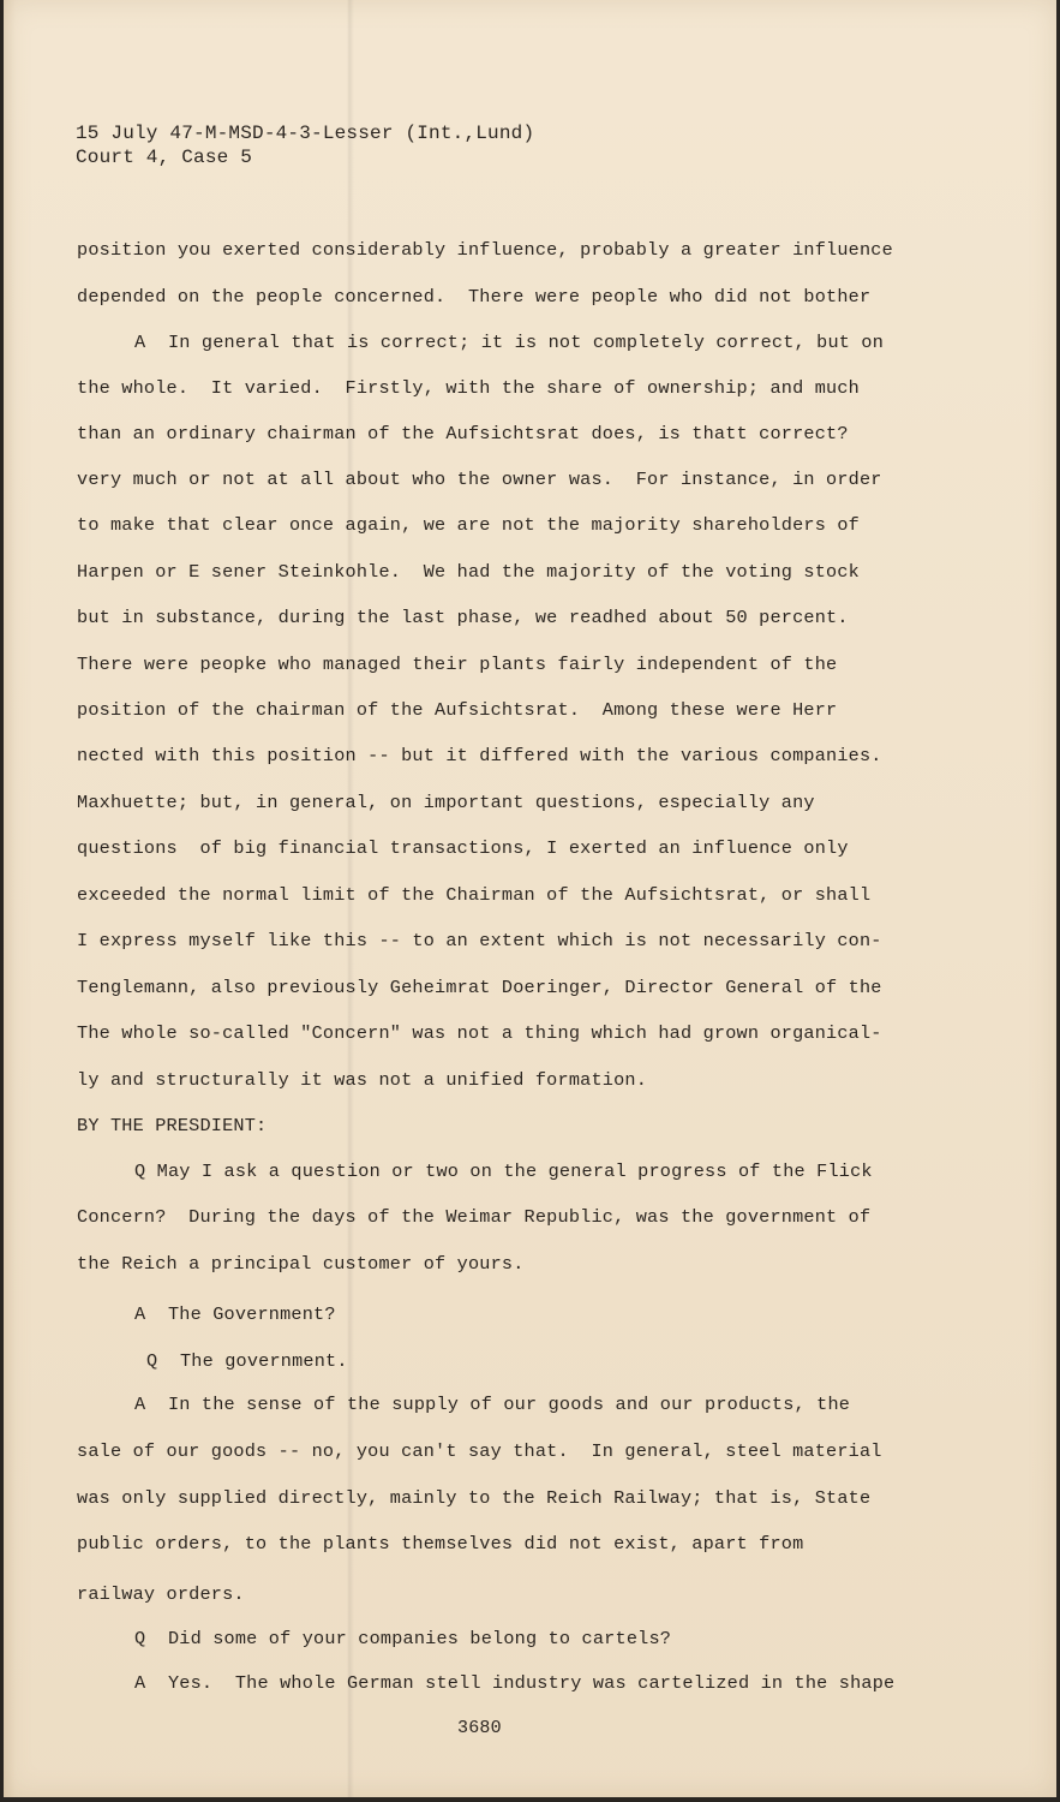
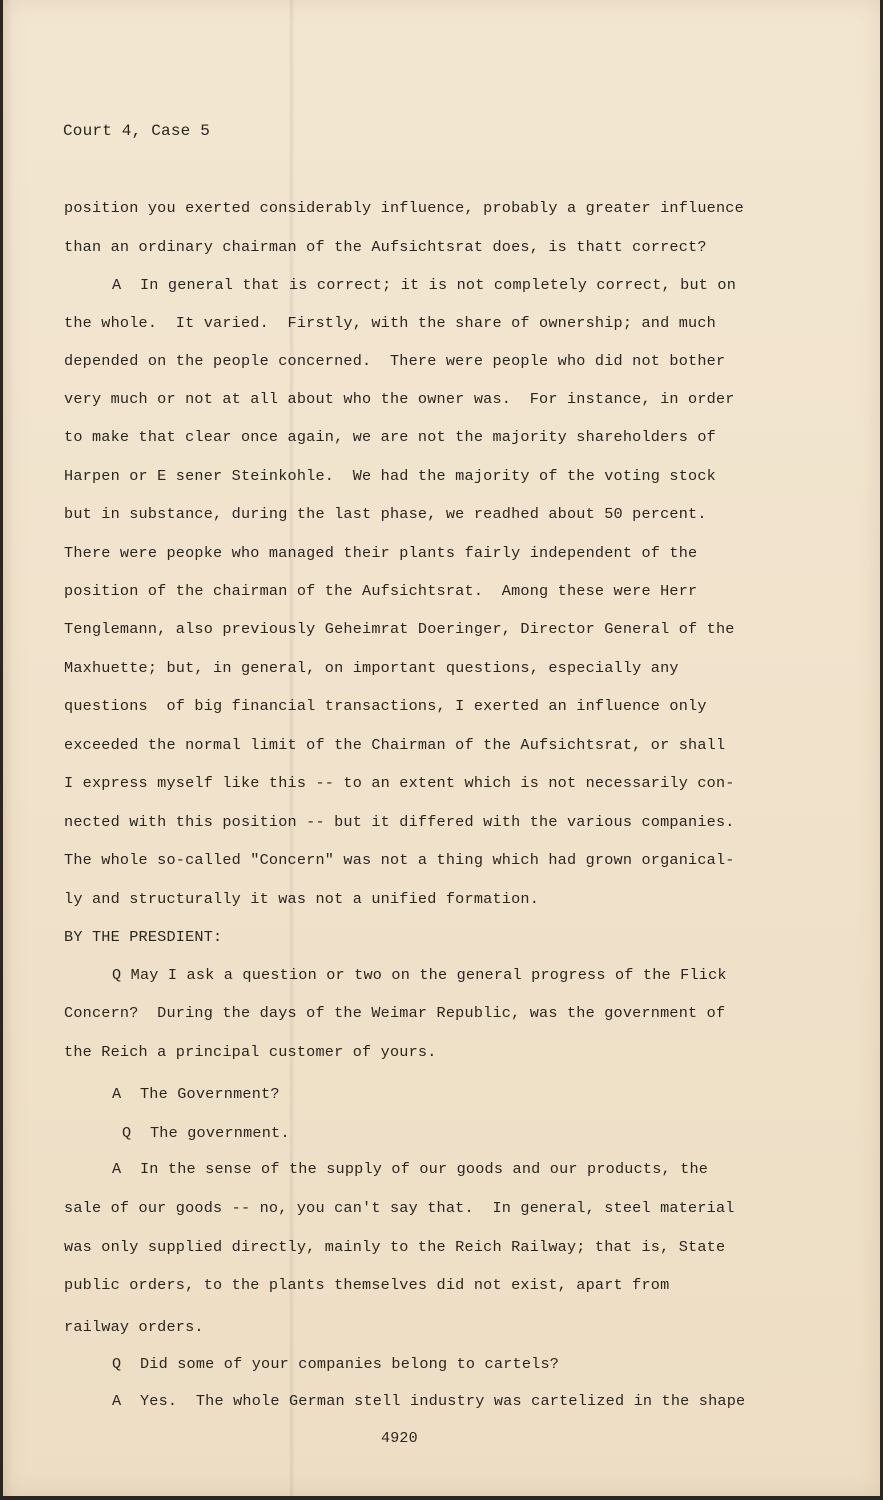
- 15 July 47-M-MSD-4-3-Lesser (Int.,Lund)
  Court 4, Case 5
  position you exerted considerably influence, probably a greater influence
- depended on the people concerned. There were people who did not bother
+ than an ordinary chairman of the Aufsichtsrat does, is thatt correct?
  A In general that is correct; it is not completely correct, but on
  the whole. It varied. Firstly, with the share of ownership; and much
- than an ordinary chairman of the Aufsichtsrat does, is thatt correct?
+ depended on the people concerned. There were people who did not bother
  very much or not at all about who the owner was. For instance, in order
  to make that clear once again, we are not the majority shareholders of
  Harpen or E sener Steinkohle. We had the majority of the voting stock
  but in substance, during the last phase, we readhed about 50 percent.
  There were peopke who managed their plants fairly independent of the
  position of the chairman of the Aufsichtsrat. Among these were Herr
- nected with this position -- but it differed with the various companies.
+ Tenglemann, also previously Geheimrat Doeringer, Director General of the
  Maxhuette; but, in general, on important questions, especially any
  questions of big financial transactions, I exerted an influence only
  exceeded the normal limit of the Chairman of the Aufsichtsrat, or shall
  I express myself like this -- to an extent which is not necessarily con-
- Tenglemann, also previously Geheimrat Doeringer, Director General of the
+ nected with this position -- but it differed with the various companies.
  The whole so-called "Concern" was not a thing which had grown organical-
  ly and structurally it was not a unified formation.
  BY THE PRESDIENT:
  Q May I ask a question or two on the general progress of the Flick
  Concern? During the days of the Weimar Republic, was the government of
  the Reich a principal customer of yours.
  A The Government?
  Q The government.
  A In the sense of the supply of our goods and our products, the
  sale of our goods -- no, you can't say that. In general, steel material
  was only supplied directly, mainly to the Reich Railway; that is, State
  public orders, to the plants themselves did not exist, apart from
  railway orders.
  Q Did some of your companies belong to cartels?
  A Yes. The whole German stell industry was cartelized in the shape
- 3680
+ 4920
